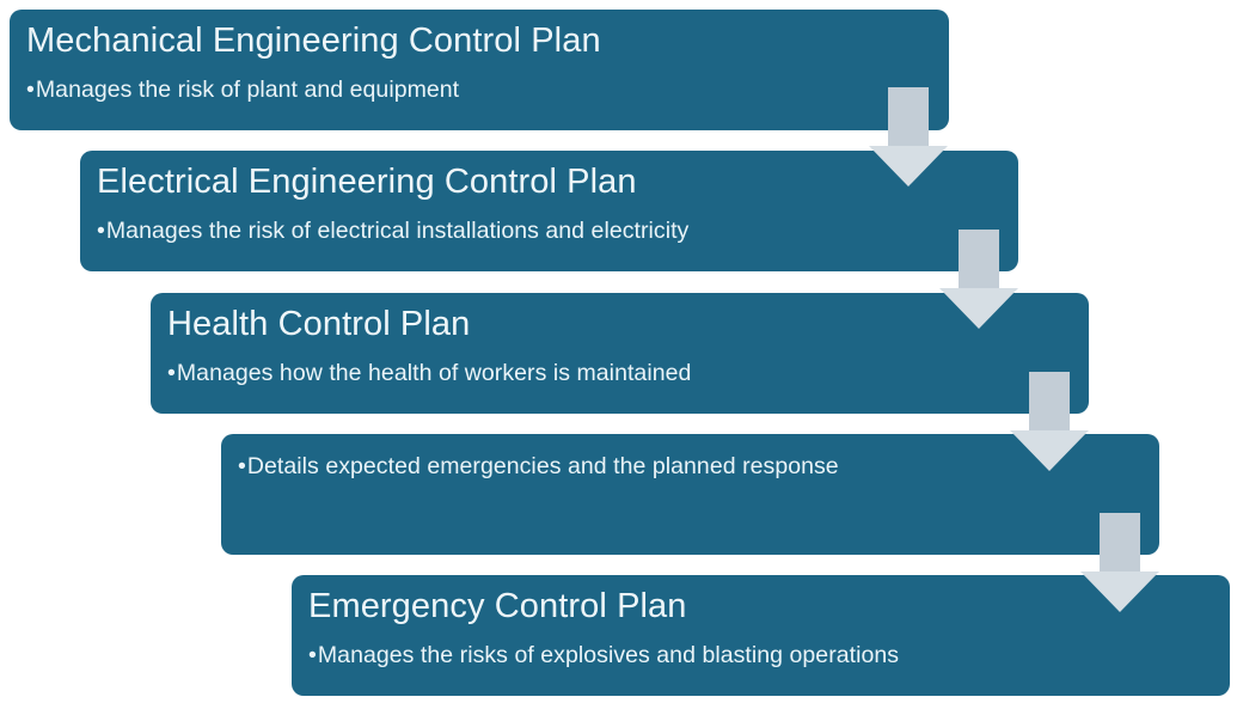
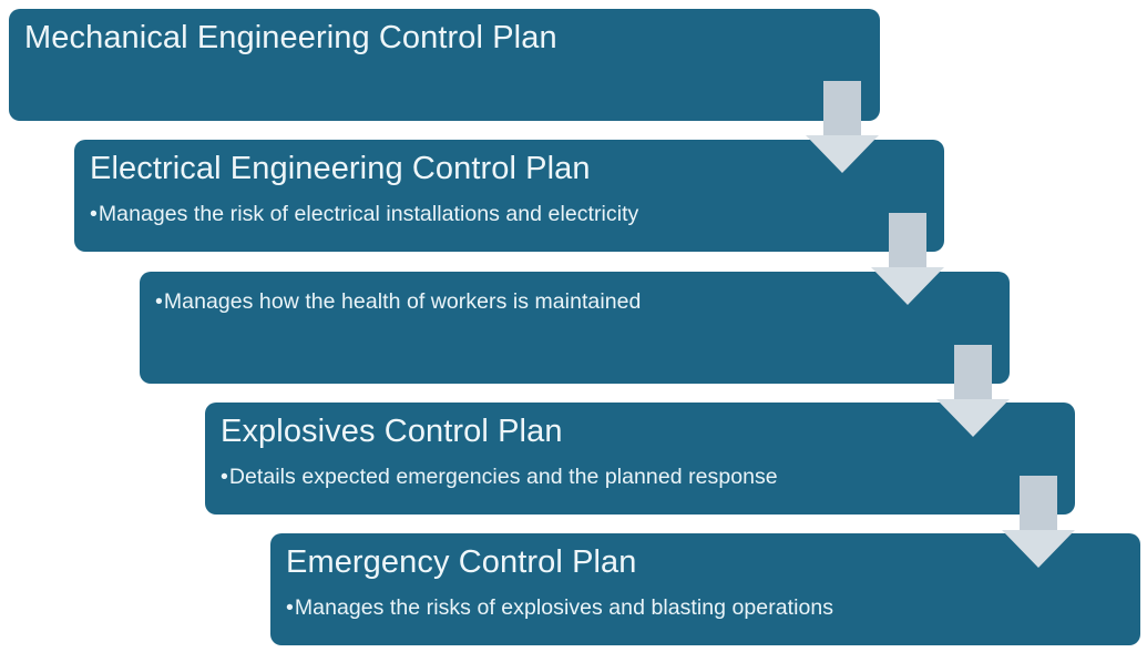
  Mechanical Engineering Control Plan
- •Manages the risk of plant and equipment
  Electrical Engineering Control Plan
  •Manages the risk of electrical installations and electricity
- Health Control Plan
  •Manages how the health of workers is maintained
+ Explosives Control Plan
  •Details expected emergencies and the planned response
  Emergency Control Plan
  •Manages the risks of explosives and blasting operations
